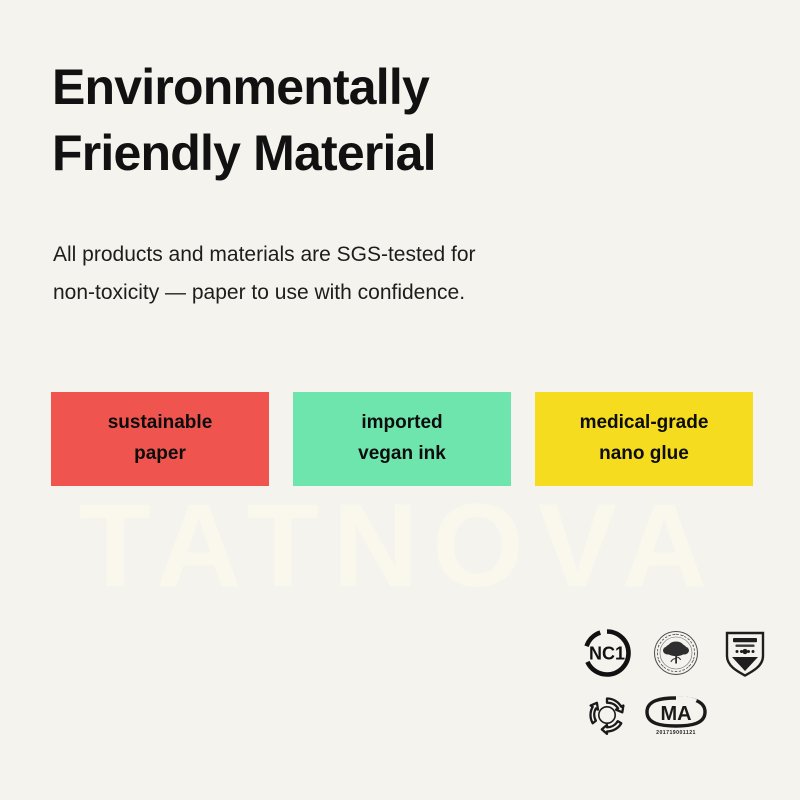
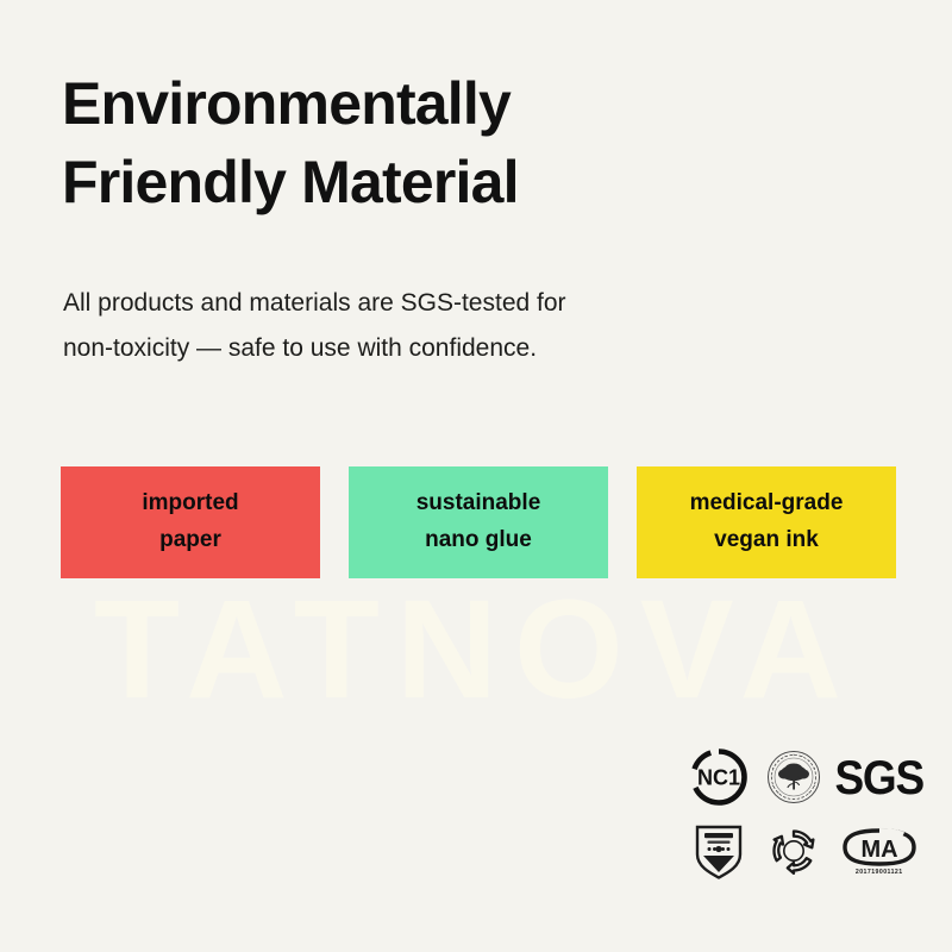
  TATNOVA
  Environmentally
  Friendly Material
  All products and materials are SGS-tested for
- non-toxicity — paper to use with confidence.
+ non-toxicity — safe to use with confidence.
- sustainable
+ imported
  paper
- imported
+ sustainable
- vegan ink
+ nano glue
  medical-grade
- nano glue
+ vegan ink
  NC1
+ SGS
  MA
